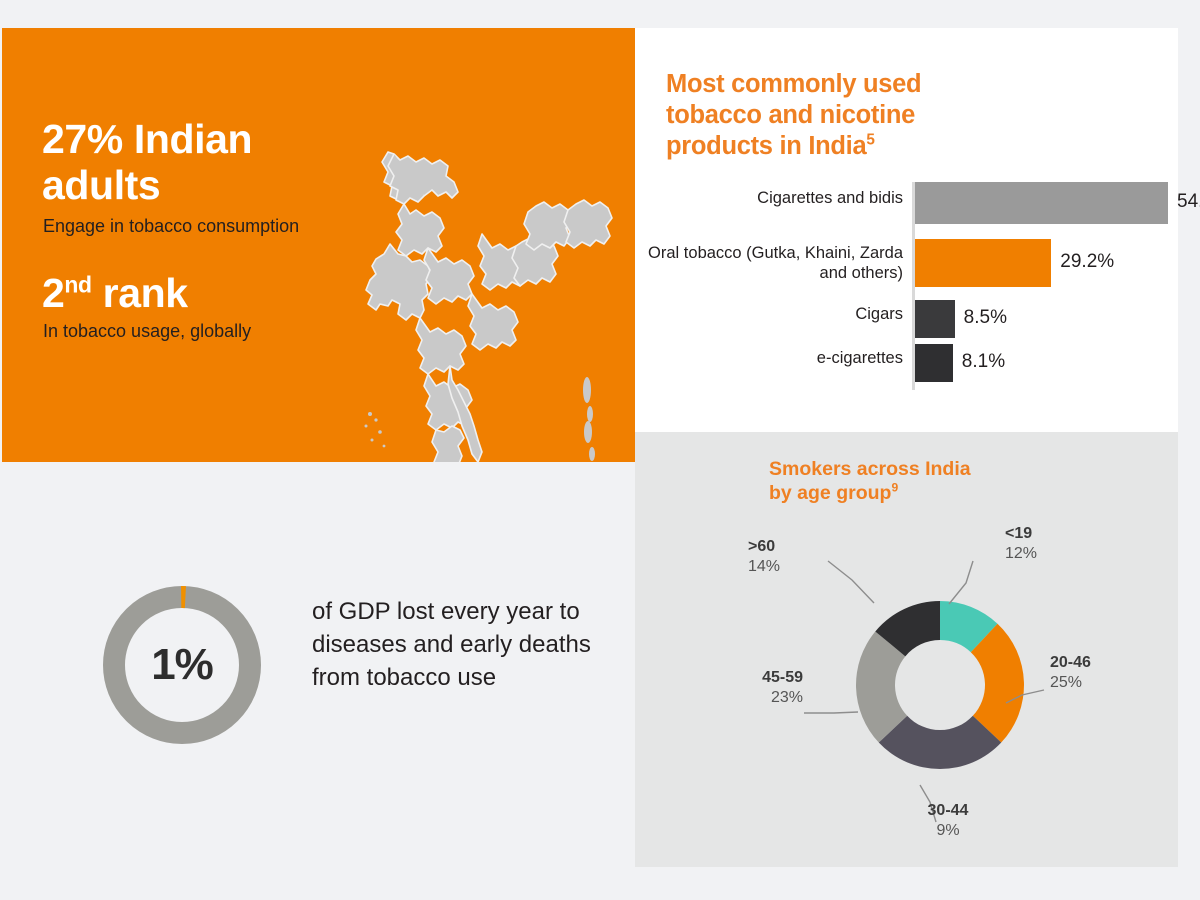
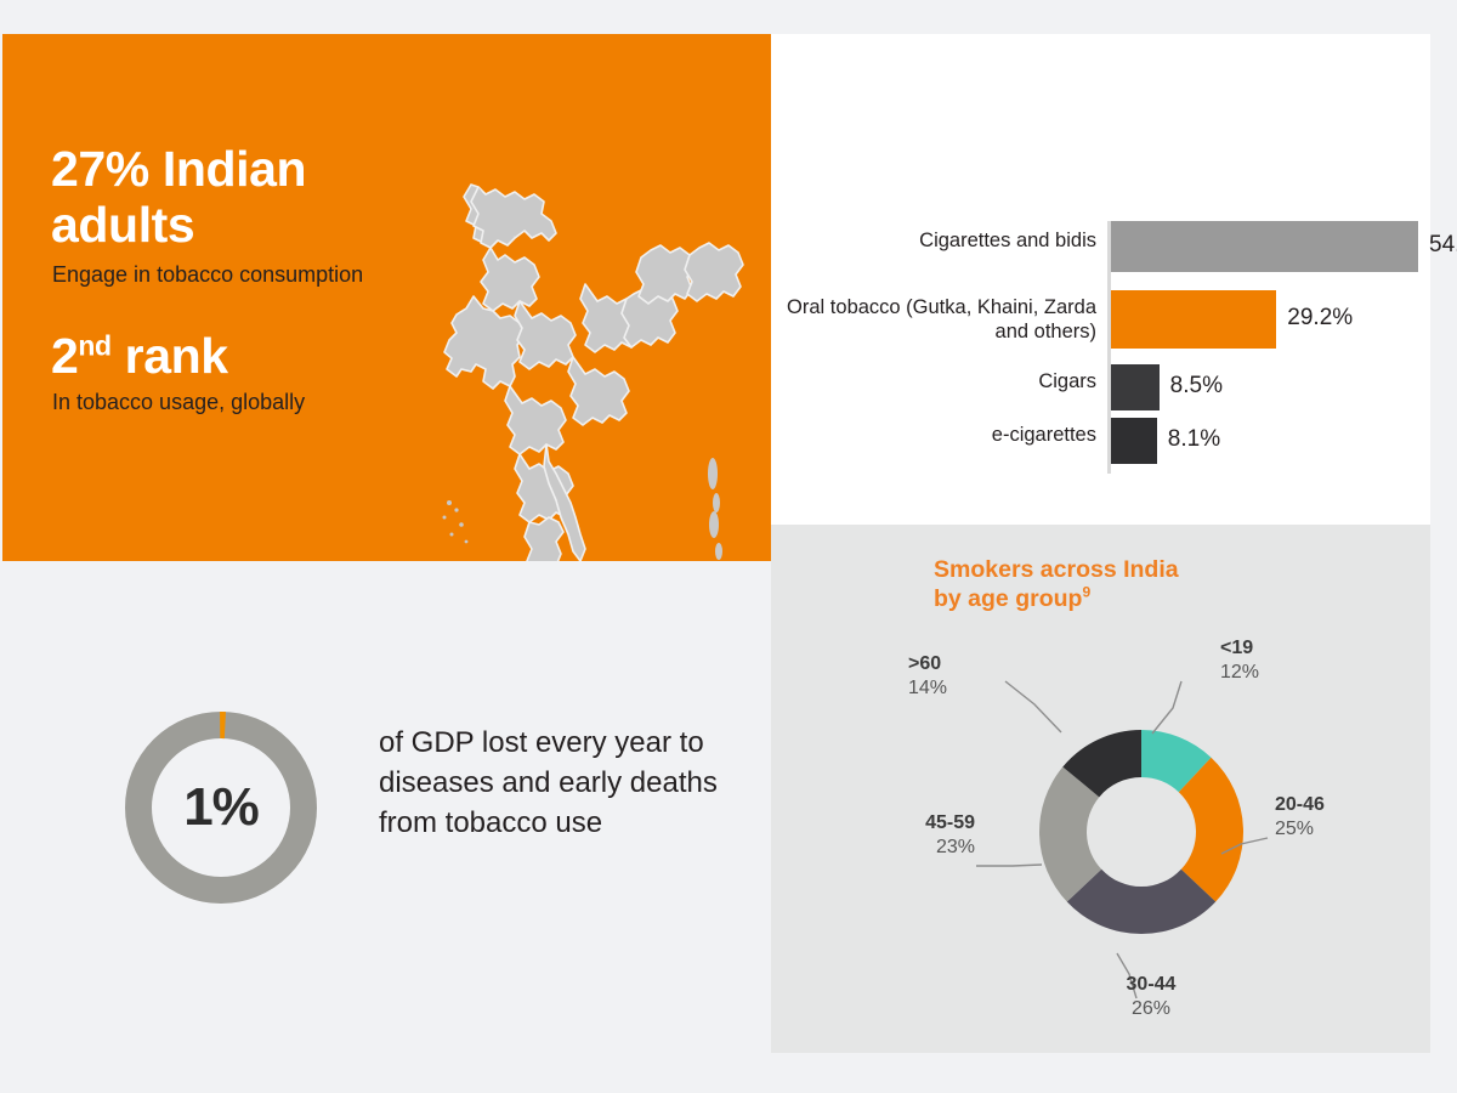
  27% Indian adults
  Engage in tobacco consumption
  2nd rank
  In tobacco usage, globally
- Most commonly used
- tobacco and nicotine
- products in India5
  Cigarettes and bidis
  Oral tobacco (Gutka, Khaini, Zarda and others)
  29.2%
  Cigars
  8.5%
  e-cigarettes
  8.1%
  1%
  of GDP lost every year to diseases and early deaths from tobacco use
  Smokers across India
  by age group9
  <19
  12%
  20-46
  25%
  30-44
- 9%
+ 26%
  45-59
  23%
  >60
  14%
